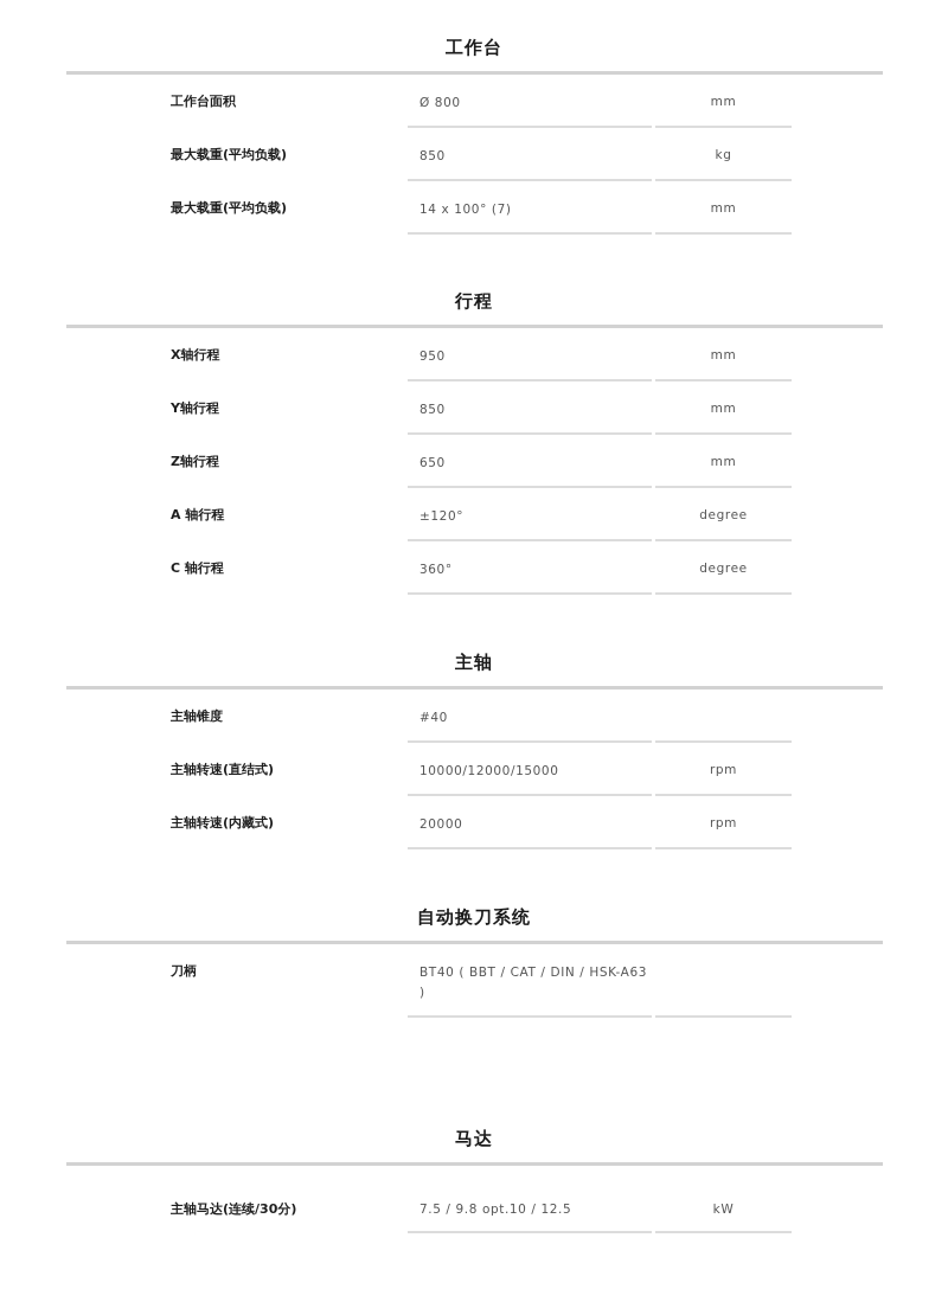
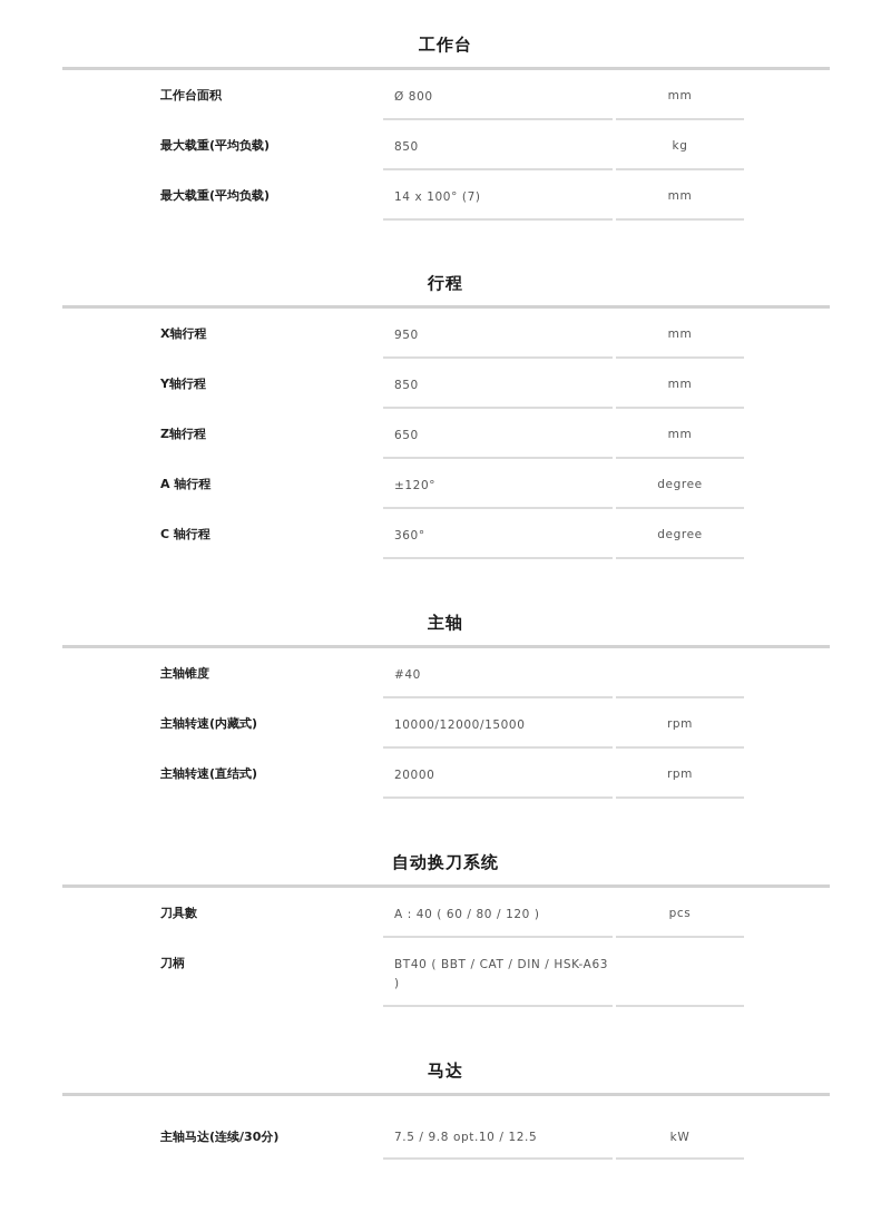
  工作台
  工作台面积
  Ø 800
  mm
  最大载重(平均负载)
  850
  kg
  最大载重(平均负载)
  14 x 100° (7)
  mm
  行程
  X轴行程
  950
  mm
  Y轴行程
  850
  mm
  Z轴行程
  650
  mm
  A 轴行程
  ±120°
  degree
  C 轴行程
  360°
  degree
  主轴
  主轴锥度
  #40
- 主轴转速(直结式)
+ 主轴转速(内藏式)
  10000/12000/15000
  rpm
- 主轴转速(内藏式)
+ 主轴转速(直结式)
  20000
  rpm
  自动换刀系统
+ 刀具數
+ A : 40 ( 60 / 80 / 120 )
+ pcs
  刀柄
  BT40 ( BBT / CAT / DIN / HSK-A63 )
  马达
  主轴马达(连续/30分)
  7.5 / 9.8 opt.10 / 12.5
  kW
